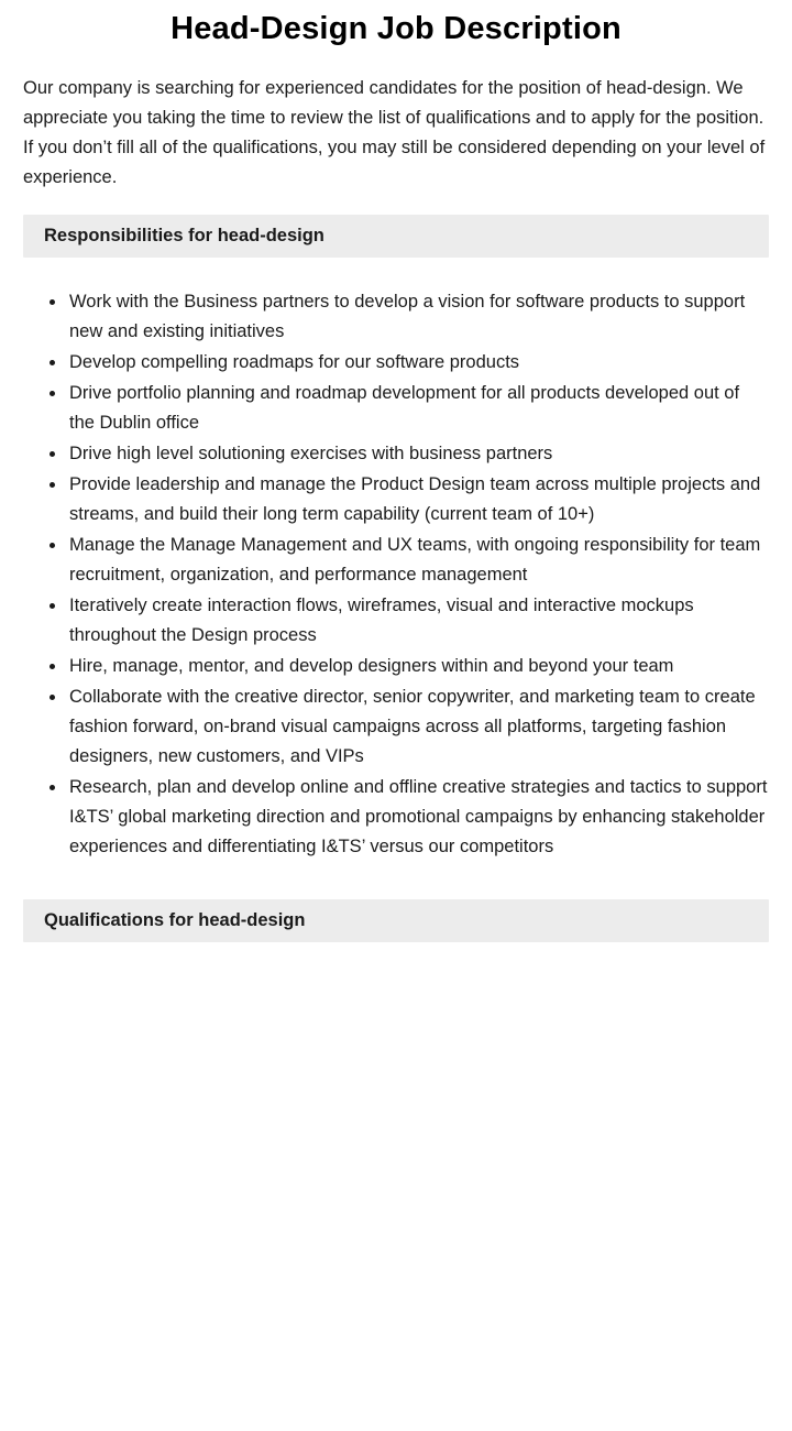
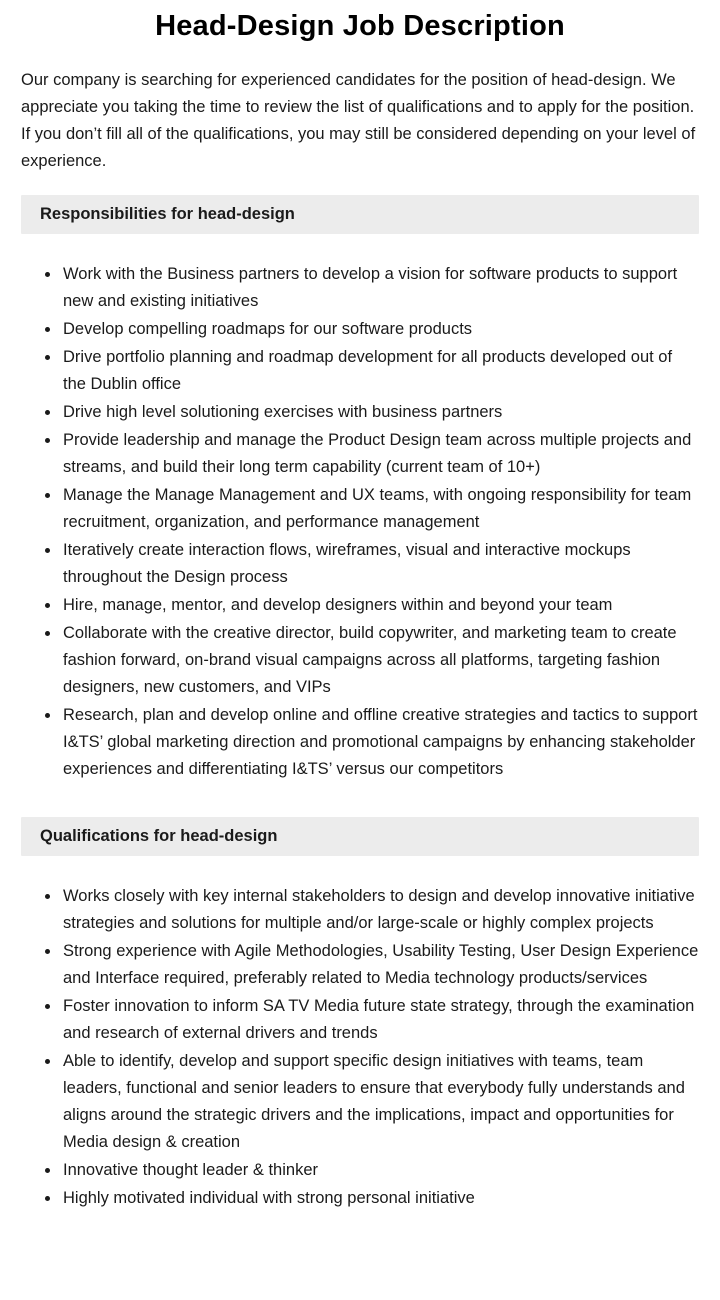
  Head-Design Job Description
  Our company is searching for experienced candidates for the position of head-design. We appreciate you taking the time to review the list of qualifications and to apply for the position. If you don’t fill all of the qualifications, you may still be considered depending on your level of experience.
  Responsibilities for head-design
  Work with the Business partners to develop a vision for software products to support new and existing initiatives
  Develop compelling roadmaps for our software products
  Drive portfolio planning and roadmap development for all products developed out of the Dublin office
  Drive high level solutioning exercises with business partners
  Provide leadership and manage the Product Design team across multiple projects and streams, and build their long term capability (current team of 10+)
  Manage the Manage Management and UX teams, with ongoing responsibility for team recruitment, organization, and performance management
  Iteratively create interaction flows, wireframes, visual and interactive mockups throughout the Design process
  Hire, manage, mentor, and develop designers within and beyond your team
- Collaborate with the creative director, senior copywriter, and marketing team to create fashion forward, on-brand visual campaigns across all platforms, targeting fashion designers, new customers, and VIPs
+ Collaborate with the creative director, build copywriter, and marketing team to create fashion forward, on-brand visual campaigns across all platforms, targeting fashion designers, new customers, and VIPs
  Research, plan and develop online and offline creative strategies and tactics to support I&TS’ global marketing direction and promotional campaigns by enhancing stakeholder experiences and differentiating I&TS’ versus our competitors
  Qualifications for head-design
+ Works closely with key internal stakeholders to design and develop innovative initiative strategies and solutions for multiple and/or large-scale or highly complex projects
+ Strong experience with Agile Methodologies, Usability Testing, User Design Experience and Interface required, preferably related to Media technology products/services
+ Foster innovation to inform SA TV Media future state strategy, through the examination and research of external drivers and trends
+ Able to identify, develop and support specific design initiatives with teams, team leaders, functional and senior leaders to ensure that everybody fully understands and aligns around the strategic drivers and the implications, impact and opportunities for Media design & creation
+ Innovative thought leader & thinker
+ Highly motivated individual with strong personal initiative
